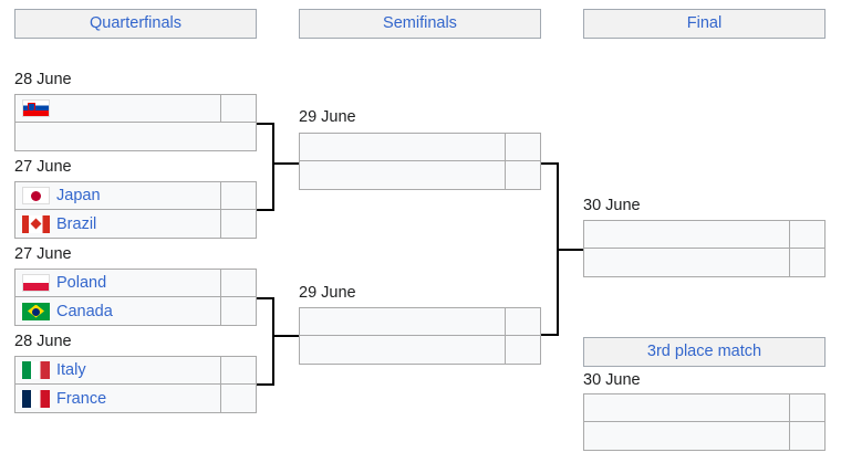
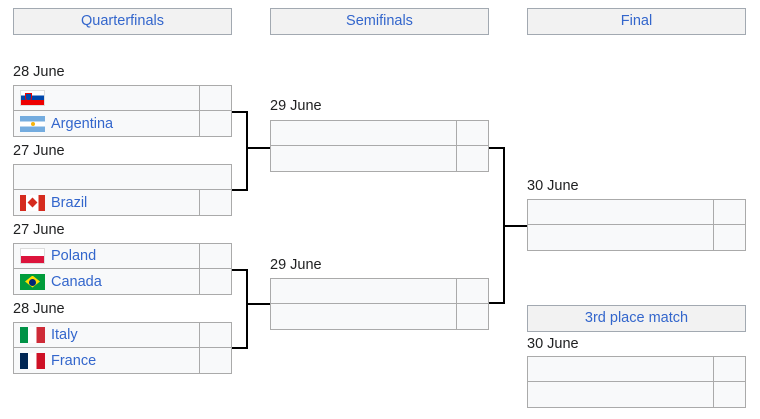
  Quarterfinals
  Semifinals
  Final
  28 June
+ Argentina
  27 June
- Japan
  Brazil
  27 June
  Poland
  Canada
  28 June
  Italy
  France
  29 June
  29 June
  30 June
  3rd place match
  30 June
